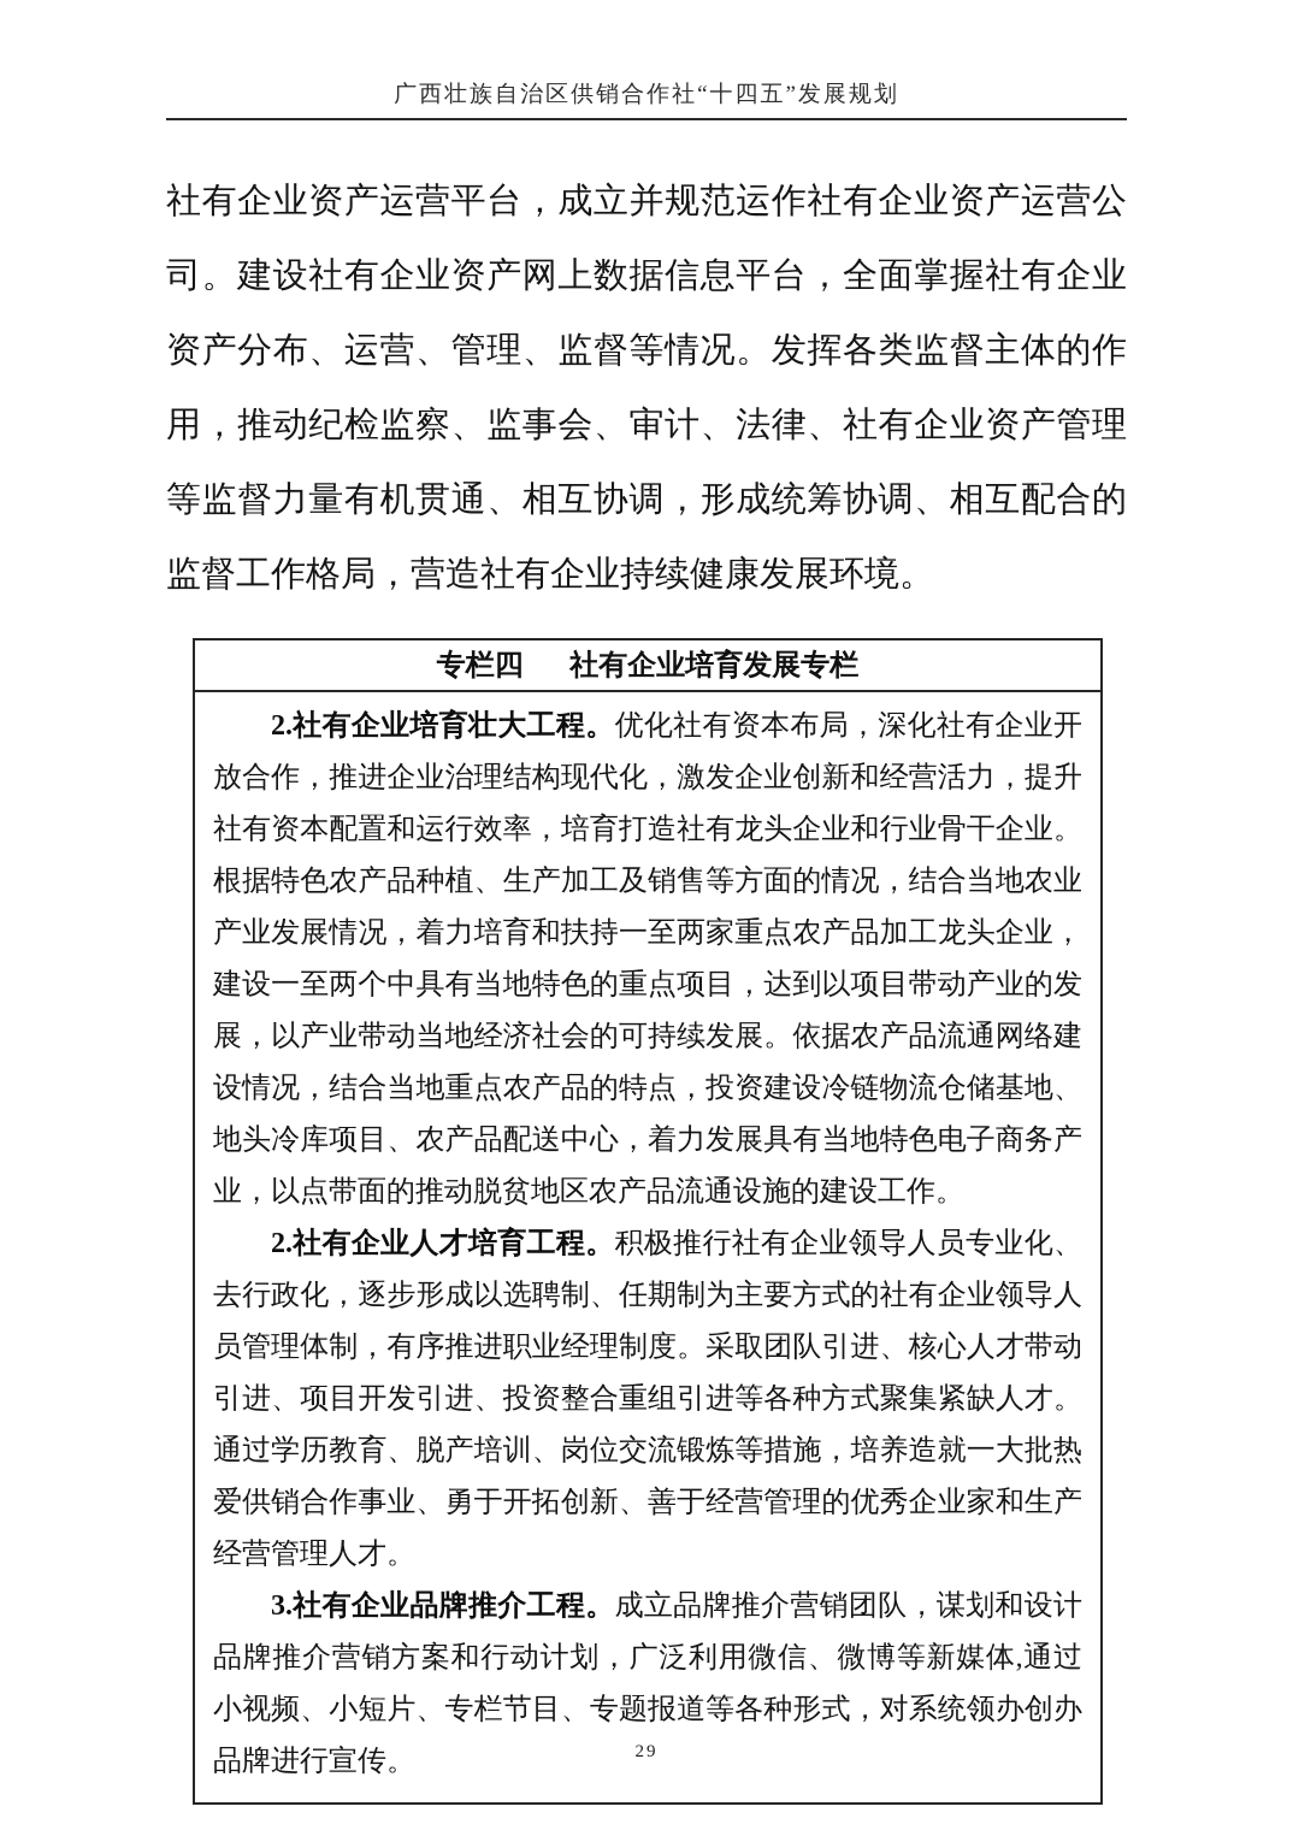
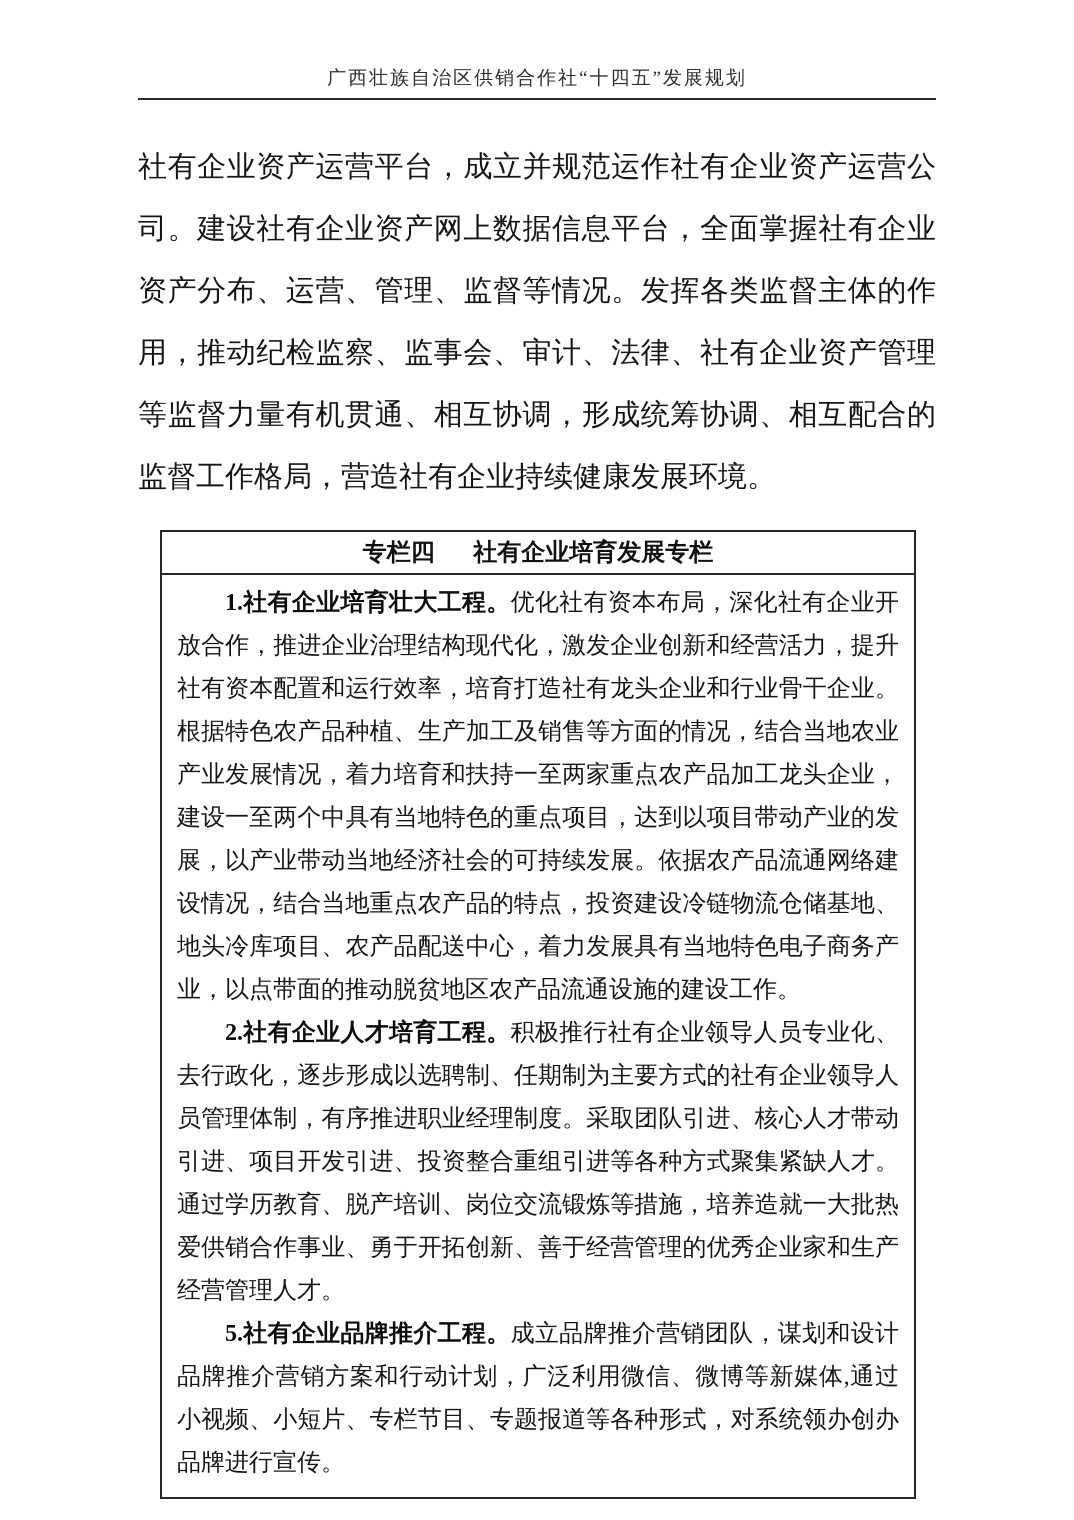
  广西壮族自治区供销合作社“十四五”发展规划
  社有企业资产运营平台，成立并规范运作社有企业资产运营公司。建设社有企业资产网上数据信息平台，全面掌握社有企业资产分布、运营、管理、监督等情况。发挥各类监督主体的作用，推动纪检监察、监事会、审计、法律、社有企业资产管理等监督力量有机贯通、相互协调，形成统筹协调、相互配合的监督工作格局，营造社有企业持续健康发展环境。
  专栏四 社有企业培育发展专栏
- 2.社有企业培育壮大工程。优化社有资本布局，深化社有企业开放合作，推进企业治理结构现代化，激发企业创新和经营活力，提升社有资本配置和运行效率，培育打造社有龙头企业和行业骨干企业。根据特色农产品种植、生产加工及销售等方面的情况，结合当地农业产业发展情况，着力培育和扶持一至两家重点农产品加工龙头企业，建设一至两个中具有当地特色的重点项目，达到以项目带动产业的发展，以产业带动当地经济社会的可持续发展。依据农产品流通网络建设情况，结合当地重点农产品的特点，投资建设冷链物流仓储基地、地头冷库项目、农产品配送中心，着力发展具有当地特色电子商务产业，以点带面的推动脱贫地区农产品流通设施的建设工作。
+ 1.社有企业培育壮大工程。优化社有资本布局，深化社有企业开放合作，推进企业治理结构现代化，激发企业创新和经营活力，提升社有资本配置和运行效率，培育打造社有龙头企业和行业骨干企业。根据特色农产品种植、生产加工及销售等方面的情况，结合当地农业产业发展情况，着力培育和扶持一至两家重点农产品加工龙头企业，建设一至两个中具有当地特色的重点项目，达到以项目带动产业的发展，以产业带动当地经济社会的可持续发展。依据农产品流通网络建设情况，结合当地重点农产品的特点，投资建设冷链物流仓储基地、地头冷库项目、农产品配送中心，着力发展具有当地特色电子商务产业，以点带面的推动脱贫地区农产品流通设施的建设工作。
  2.社有企业人才培育工程。积极推行社有企业领导人员专业化、去行政化，逐步形成以选聘制、任期制为主要方式的社有企业领导人员管理体制，有序推进职业经理制度。采取团队引进、核心人才带动引进、项目开发引进、投资整合重组引进等各种方式聚集紧缺人才。通过学历教育、脱产培训、岗位交流锻炼等措施，培养造就一大批热爱供销合作事业、勇于开拓创新、善于经营管理的优秀企业家和生产经营管理人才。
- 3.社有企业品牌推介工程。成立品牌推介营销团队，谋划和设计品牌推介营销方案和行动计划，广泛利用微信、微博等新媒体,通过小视频、小短片、专栏节目、专题报道等各种形式，对系统领办创办品牌进行宣传。
+ 5.社有企业品牌推介工程。成立品牌推介营销团队，谋划和设计品牌推介营销方案和行动计划，广泛利用微信、微博等新媒体,通过小视频、小短片、专栏节目、专题报道等各种形式，对系统领办创办品牌进行宣传。
- 29
